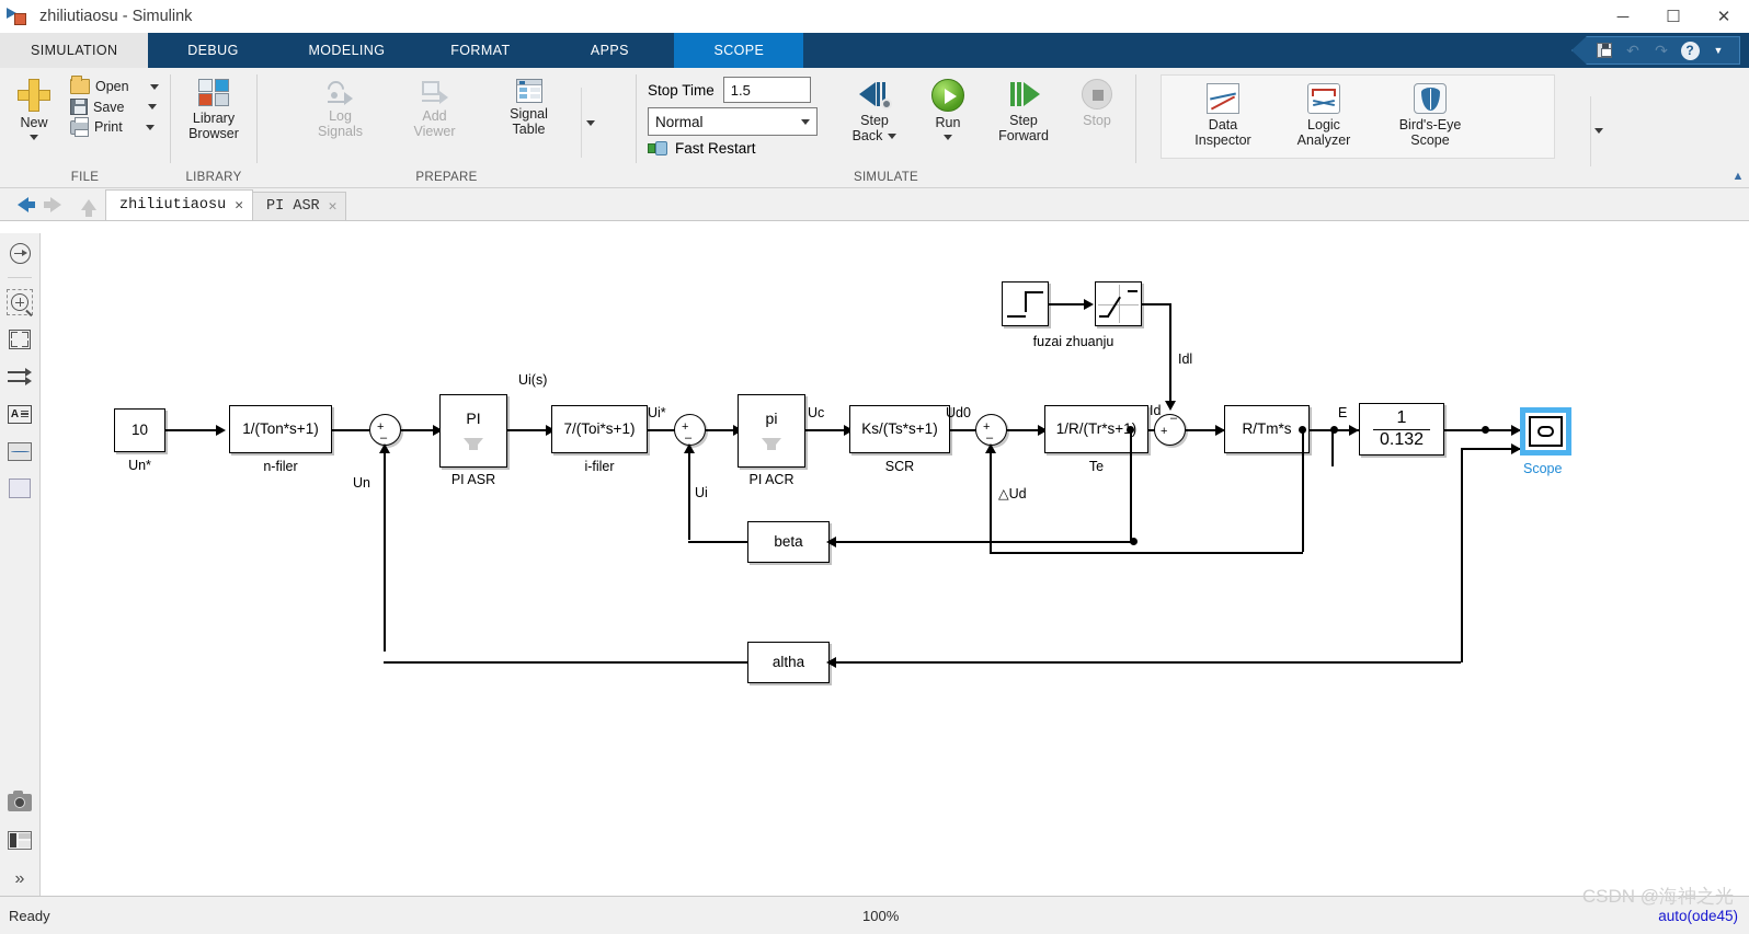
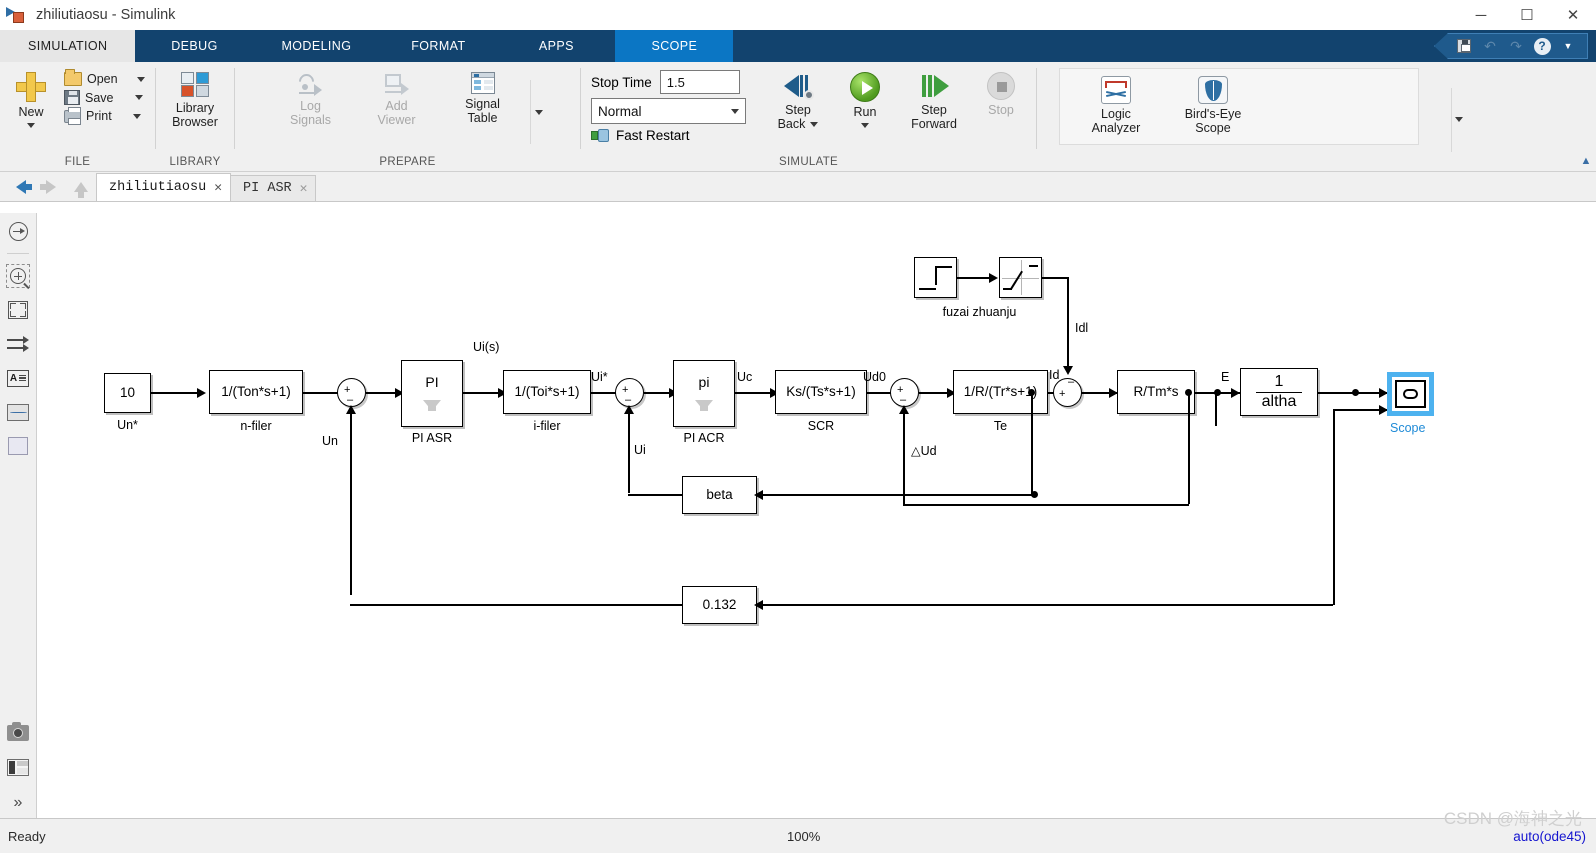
  zhiliutiaosu - Simulink
  ─
  ☐
  ✕
  SIMULATION
  DEBUG
  MODELING
  FORMAT
  APPS
  SCOPE
  ↶
  ↷
  ?
  ▼
  New
  Open
  Save
  Print
  FILE
  Library
  Browser
  LIBRARY
  Log
  Signals
  Add
  Viewer
  Signal
  Table
  PREPARE
  Stop Time
  1.5
  Normal
  Fast Restart
  Step
  Back
  Run
  Step
  Forward
  Stop
  SIMULATE
- Data
- Inspector
  Logic
  Analyzer
  Bird's-Eye
  Scope
  ▲
  zhiliutiaosu
  ✕
  PI ASR
  ✕
  A
  »
  10
  Un*
  1/(Ton*s+1)
  n-filer
  +
  –
  Un
  PI
  PI ASR
  Ui(s)
- 7/(Toi*s+1)
+ 1/(Toi*s+1)
  i-filer
  Ui*
  +
  –
  Ui
  pi
  PI ACR
  Uc
  Ks/(Ts*s+1)
  SCR
  Ud0
  +
  –
  △Ud
  1/R/(Tr*s+
  Te
  Id
  fuzai zhuanju
  Idl
  +
  –
  R/Tm*s
  E
  1
- 0.132
+ altha
  Scope
  beta
- altha
+ 0.132
  Ready
  100%
  auto(ode45)
  CSDN @海神之光
